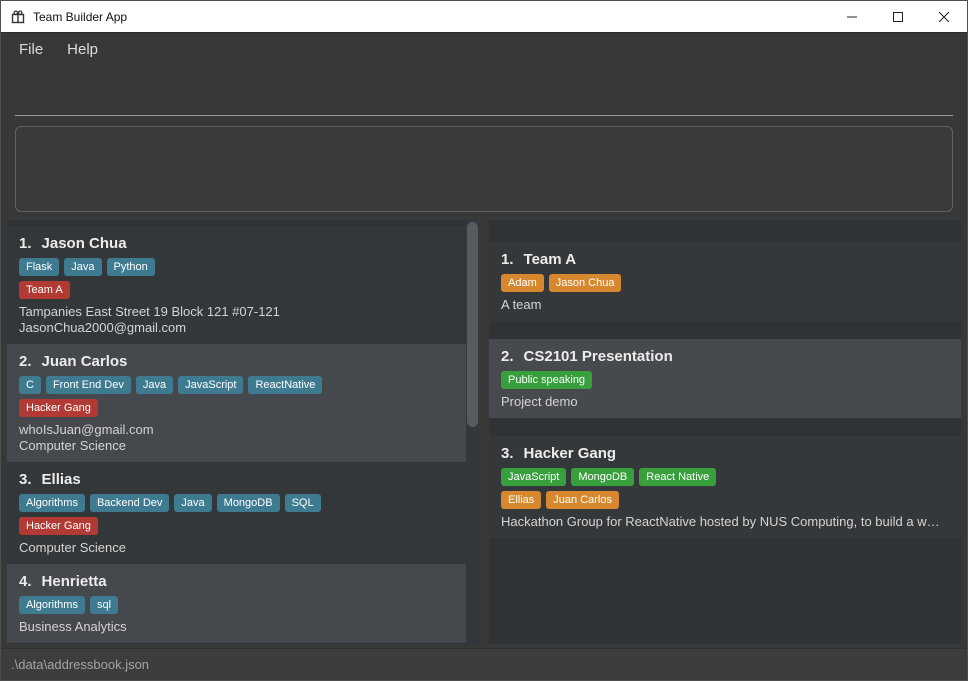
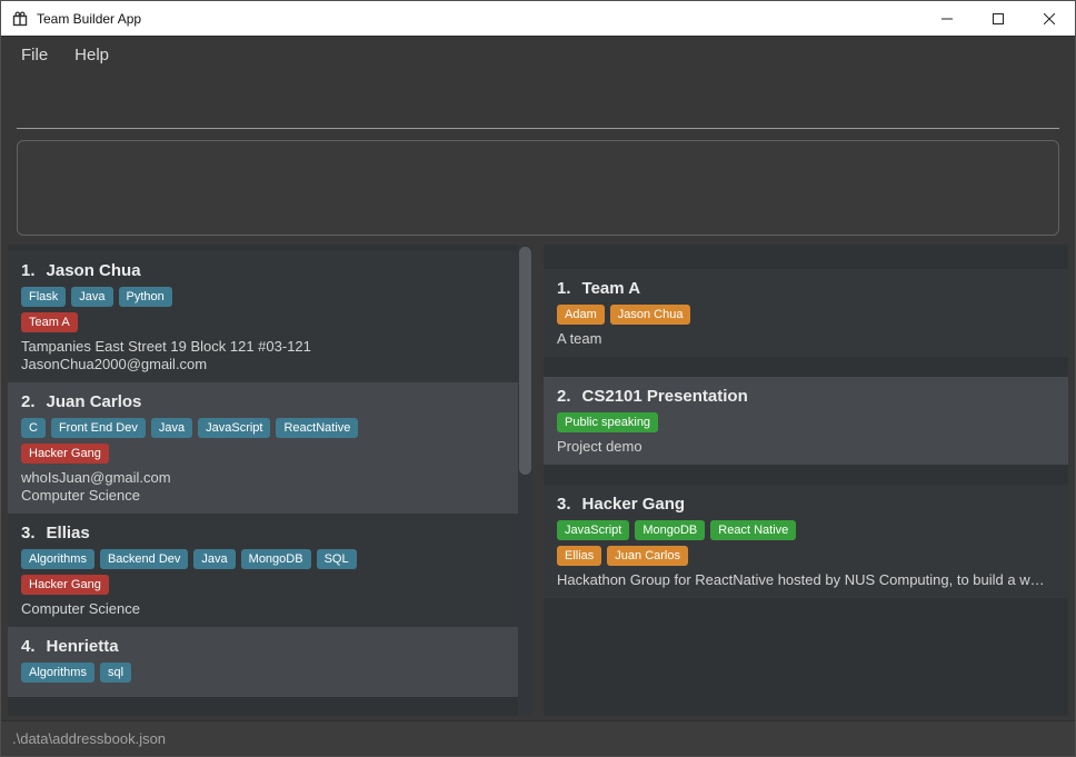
  Team Builder App
  File
  Help
  1.
  Jason Chua
  Flask
  Java
  Python
  Team A
- Tampanies East Street 19 Block 121 #07-121
+ Tampanies East Street 19 Block 121 #03-121
  JasonChua2000@gmail.com
  2.
  Juan Carlos
  C
  Front End Dev
  Java
  JavaScript
  ReactNative
  Hacker Gang
  whoIsJuan@gmail.com
  Computer Science
  3.
  Ellias
  Algorithms
  Backend Dev
  Java
  MongoDB
  SQL
  Hacker Gang
  Computer Science
  4.
  Henrietta
  Algorithms
  sql
- Business Analytics
  1.
  Team A
  Adam
  Jason Chua
  A team
  2.
  CS2101 Presentation
  Public speaking
  Project demo
  3.
  Hacker Gang
  JavaScript
  MongoDB
  React Native
  Ellias
  Juan Carlos
  Hackathon Group for ReactNative hosted by NUS Computing, to build a w…
  .\data\addressbook.json
